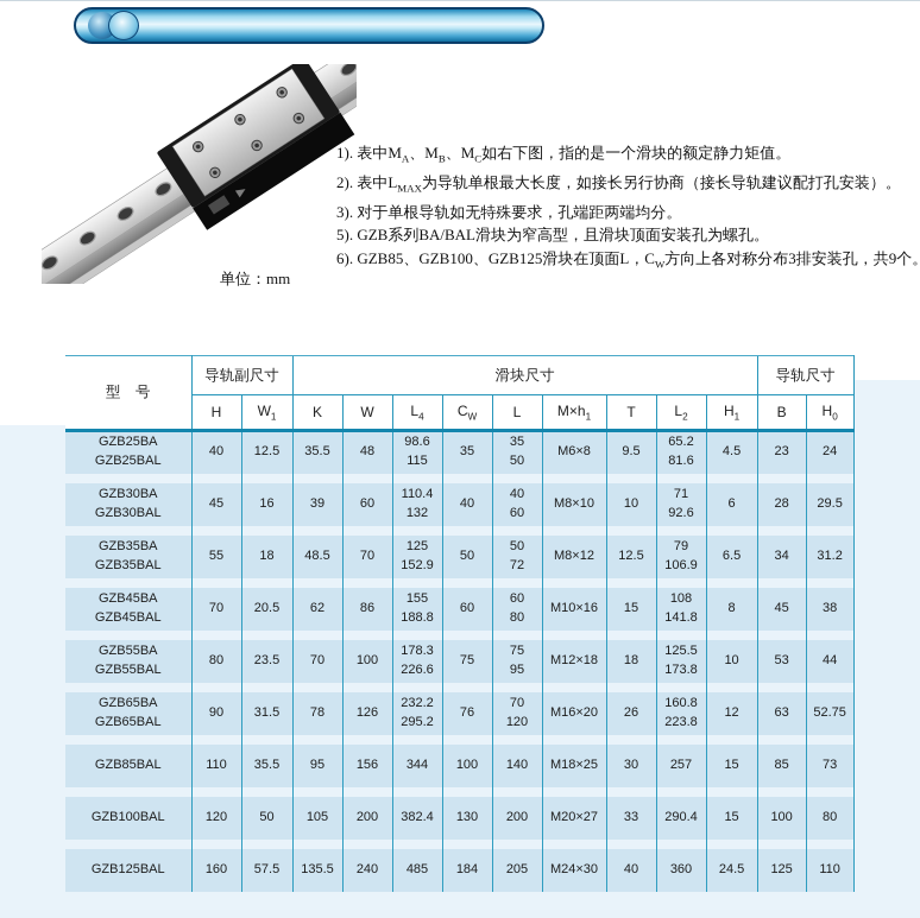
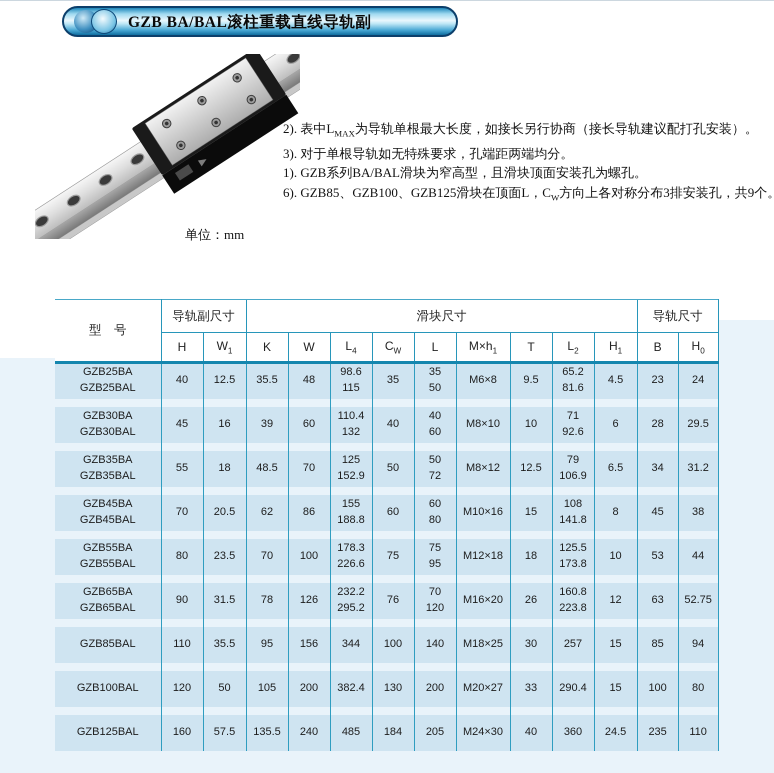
+ GZB BA/BAL滚柱重载直线导轨副
  单位：mm
- 1). 表中MA、MB、MC如右下图，指的是一个滑块的额定静力矩值。
  2). 表中LMAX为导轨单根最大长度，如接长另行协商（接长导轨建议配打孔安装）。
  3). 对于单根导轨如无特殊要求，孔端距两端均分。
- 5). GZB系列BA/BAL滑块为窄高型，且滑块顶面安装孔为螺孔。
+ 1). GZB系列BA/BAL滑块为窄高型，且滑块顶面安装孔为螺孔。
  6). GZB85、GZB100、GZB125滑块在顶面L，CW方向上各对称分布3排安装孔，共9个
  型 号	导轨副尺寸	滑块尺寸	导轨尺寸
  H	W1	K	W	L4	CW	L	M×h1	T	L2	H1	B	H0
  GZB25BA GZB25BAL	40	12.5	35.5	48	98.6 115	35	35 50	M6×8	9.5	65.2 81.6	4.5	23	24
  GZB30BA GZB30BAL	45	16	39	60	110.4 132	40	40 60	M8×10	10	71 92.6	6	28	29.5
  GZB35BA GZB35BAL	55	18	48.5	70	125 152.9	50	50 72	M8×12	12.5	79 106.9	6.5	34	31.2
  GZB45BA GZB45BAL	70	20.5	62	86	155 188.8	60	60 80	M10×16	15	108 141.8	8	45	38
  GZB55BA GZB55BAL	80	23.5	70	100	178.3 226.6	75	75 95	M12×18	18	125.5 173.8	10	53	44
  GZB65BA GZB65BAL	90	31.5	78	126	232.2 295.2	76	70 120	M16×20	26	160.8 223.8	12	63	52.75
- GZB85BAL	110	35.5	95	156	344	100	140	M18×25	30	257	15	85	73
+ GZB85BAL	110	35.5	95	156	344	100	140	M18×25	30	257	15	85	94
  GZB100BAL	120	50	105	200	382.4	130	200	M20×27	33	290.4	15	100	80
- GZB125BAL	160	57.5	135.5	240	485	184	205	M24×30	40	360	24.5	125	110
+ GZB125BAL	160	57.5	135.5	240	485	184	205	M24×30	40	360	24.5	235	110
